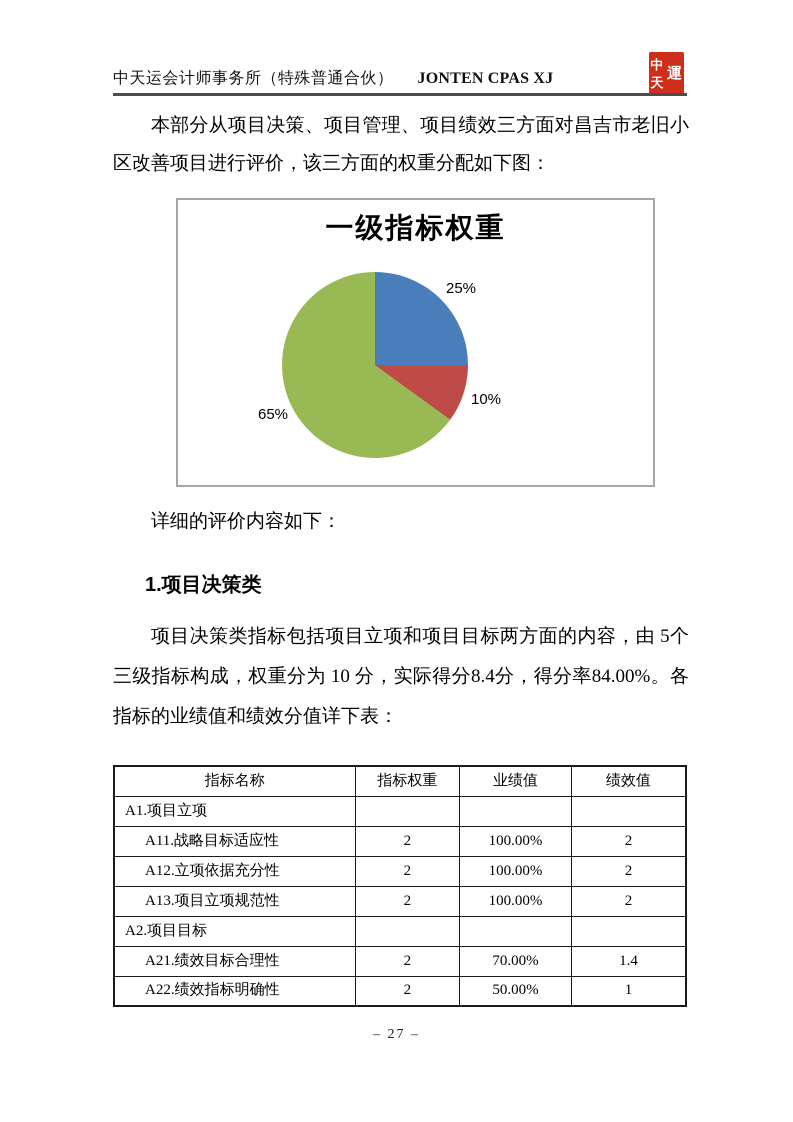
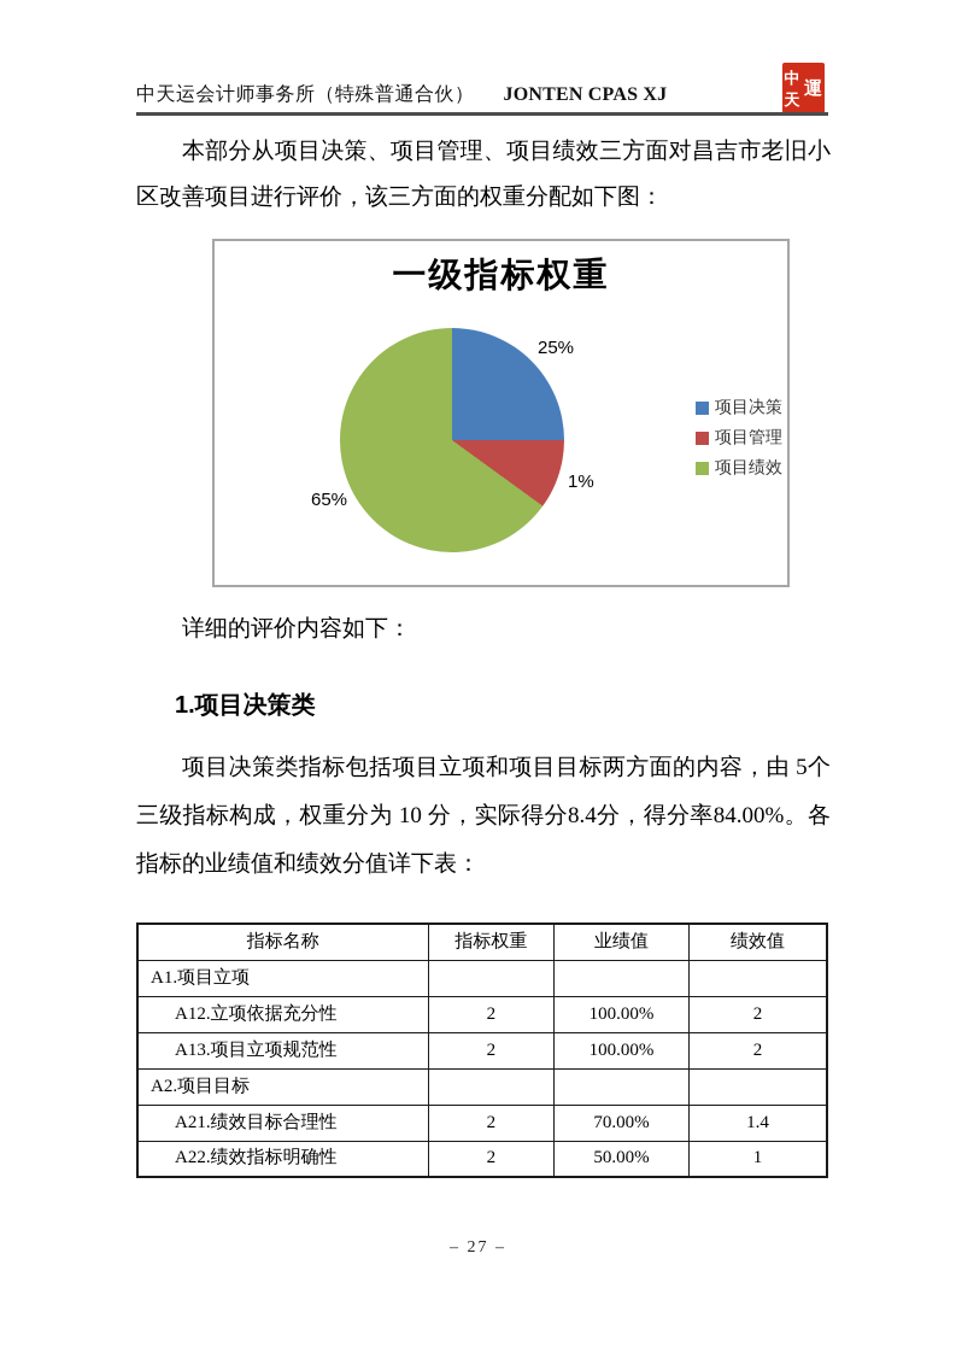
  中天运会计师事务所（特殊普通合伙） JONTEN CPAS XJ
  中
  天
  運
  本部分从项目决策、项目管理、项目绩效三方面对昌吉市老旧小区改善项目进行评价，该三方面的权重分配如下图：
  一级指标权重
  25%
- 10%
+ 1%
  65%
+ 项目决策
+ 项目管理
+ 项目绩效
  详细的评价内容如下：
  1.项目决策类
  项目决策类指标包括项目立项和项目目标两方面的内容，由 5个三级指标构成，权重分为 10 分，实际得分8.4分，得分率84.00%。各指标的业绩值和绩效分值详下表：
  指标名称	指标权重	业绩值	绩效值
  A1.项目立项
- A11.战略目标适应性	2	100.00%	2
  A12.立项依据充分性	2	100.00%	2
  A13.项目立项规范性	2	100.00%	2
  A2.项目目标
  A21.绩效目标合理性	2	70.00%	1.4
  A22.绩效指标明确性	2	50.00%	1
  – 27 –
